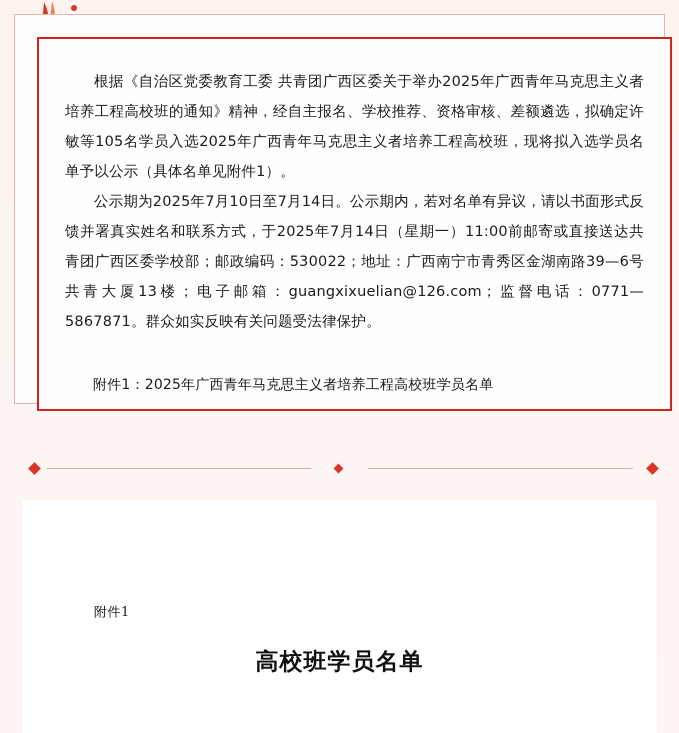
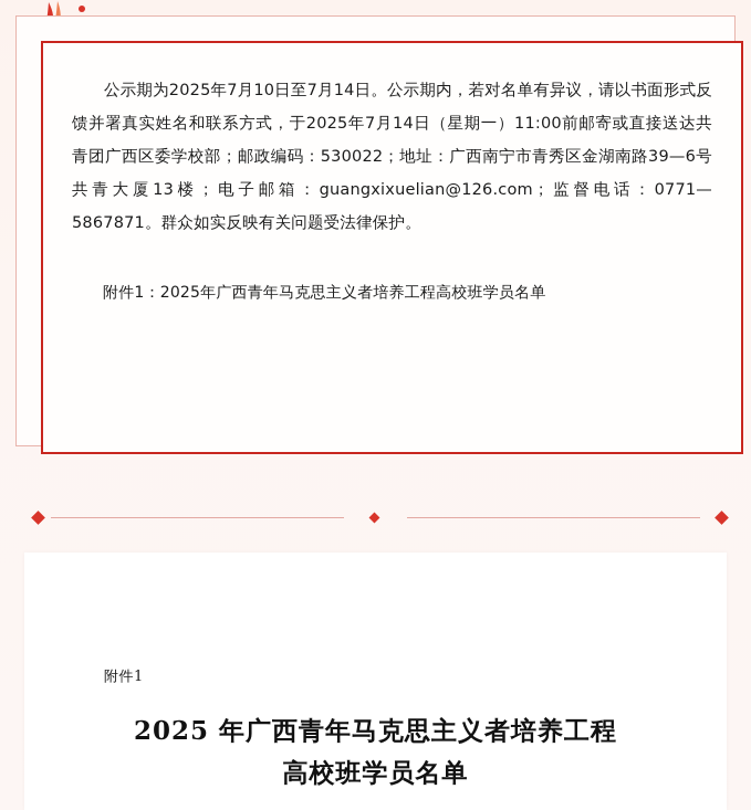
- 根据《自治区党委教育工委 共青团广西区委关于举办2025年广西青年马克思主义者培养工程高校班的通知》精神，经自主报名、学校推荐、资格审核、差额遴选，拟确定许敏等105名学员入选2025年广西青年马克思主义者培养工程高校班，现将拟入选学员名单予以公示（具体名单见附件1）。
  公示期为2025年7月10日至7月14日。公示期内，若对名单有异议，请以书面形式反馈并署真实姓名和联系方式，于2025年7月14日（星期一）11:00前邮寄或直接送达共青团广西区委学校部；邮政编码：530022；地址：广西南宁市青秀区金湖南路39—6号共青大厦13楼；电子邮箱：guangxixuelian@126.com；监督电话：0771—5867871。群众如实反映有关问题受法律保护。
  附件1：2025年广西青年马克思主义者培养工程高校班学员名单
  附件1
+ 2025 年广西青年马克思主义者培养工程
  高校班学员名单
